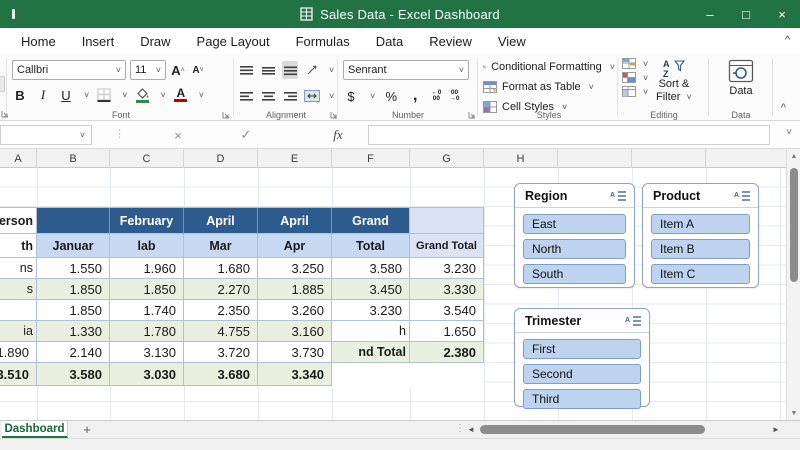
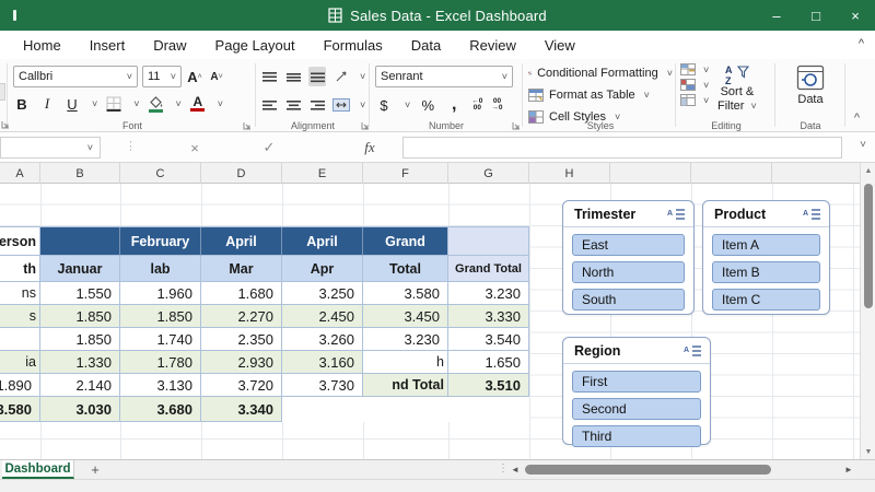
  Sales Data - Excel Dashboard
  –
  □
  ×
  Home
  Insert
  Draw
  Page Layout
  Formulas
  Data
  Review
  View
  ^
  Callbri
  ˅
  11
  ˅
  A
  A
  B
  I
  U
  ˅
  ˅
  ˅
  A
  ˅
  Font
  ˅
  ˅
  Alignment
  Senrant
  ˅
  $
  ˅
  %
  ,
  Number
  Conditional Formatting
  ˅
  Format as Table
  ˅
  Cell Styles
  ˅
  Styles
  ˅
  ˅
  ˅
  A
  Z
  Sort &
  Filter ˅
  Editing
  Data
  Data
  ^
  ˅
  ⋮
  ×
  ✓
  fx
  ˅
  A
  B
  C
  D
  E
  F
  G
  H
  erson
  February
  April
  April
  Grand
  th
  Januar
  lab
  Mar
  Apr
  Total
  Grand Total
  ns
  1.550
  1.960
  1.680
  3.250
  3.580
  3.230
  s
  1.850
  1.850
  2.270
- 1.885
+ 2.450
  3.450
  3.330
  1.850
  1.740
  2.350
  3.260
  3.230
  3.540
  ia
  1.330
  1.780
- 4.755
+ 2.930
  3.160
  h
  1.650
  1.890
  2.140
  3.130
  3.720
  3.730
  nd Total
- 2.380
  3.510
  3.580
  3.030
  3.680
  3.340
- Region
+ Trimester
  East
  North
  South
  Product
  Item A
  Item B
  Item C
- Trimester
+ Region
  First
  Second
  Third
  Dashboard
  +
  ⋮
  ◄
  ►
